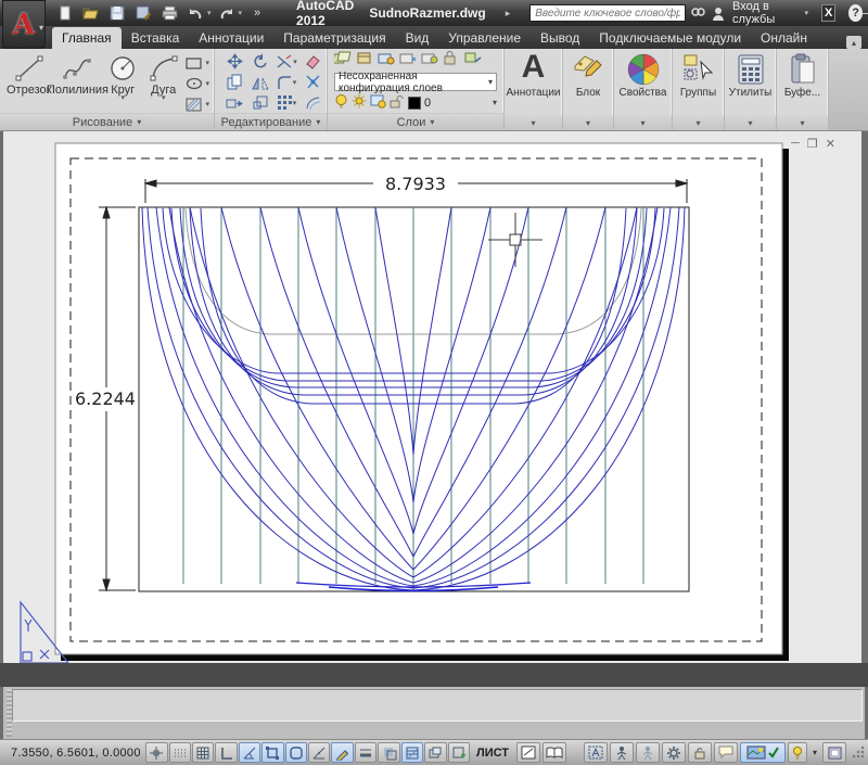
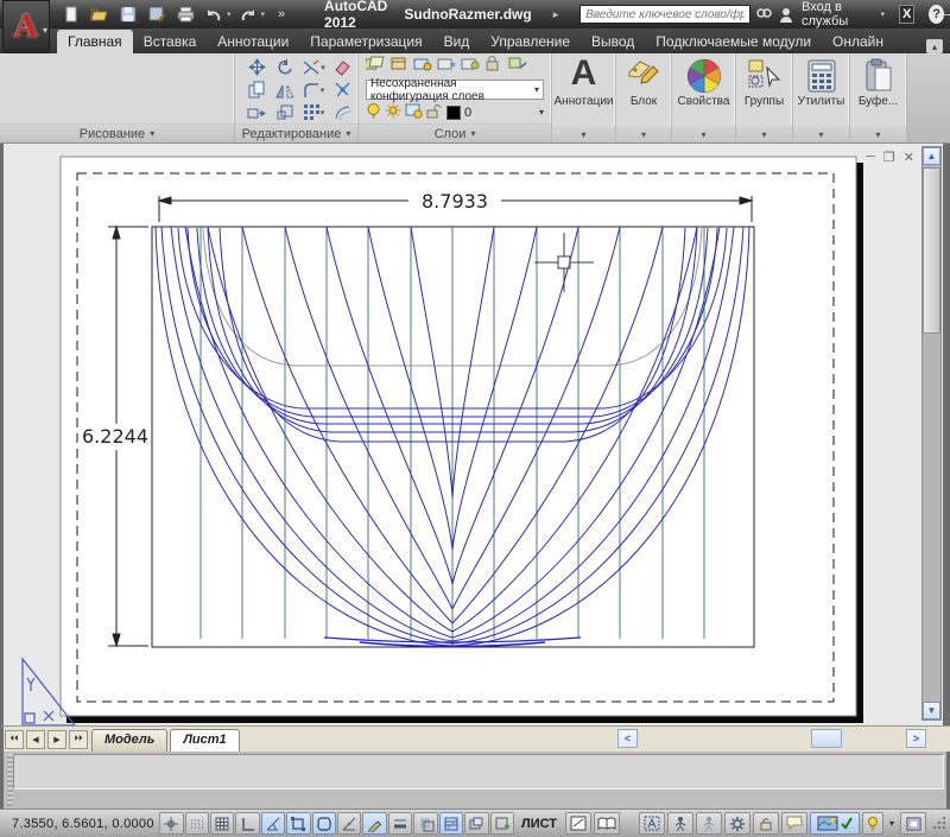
  A
  ▾
  »
  AutoCAD 2012
  SudnoRazmer.dwg
  ▸
  Введите ключевое слово/фр
  Вход в службы
  X
  ?
  ─
  Главная
  Вставка
  Аннотации
  Параметризация
  Вид
  Управление
  Вывод
  Подключаемые модули
  Онлайн
  ▴
- Отрезок
- Полилиния
- Круг
- Дуга
  Рисование
  ▾
  Редактирование
  ▾
  Несохраненная конфигурация слоев
  ▾
  0
  ▾
  Слои
  ▾
  A
  Аннотации
  ▾
  Блок
  ▾
  Свойства
  ▾
  Группы
  ▾
  Утилиты
  ▾
  Буфе...
  ▾
  8.7933
  6.2244
  ─
  ❐
  ✕
+ ▲
+ ▼
+ Модель
+ Лист1
+ <
+ >
  7.3550, 6.5601, 0.0000
  ЛИСТ
  ▾
